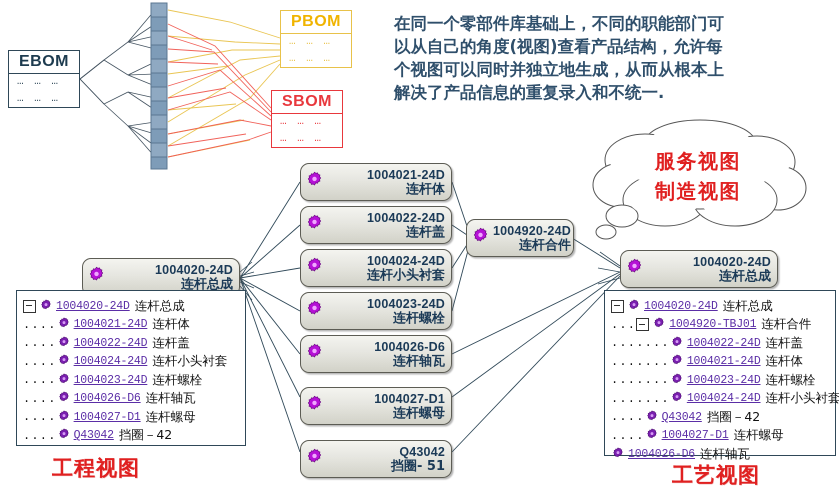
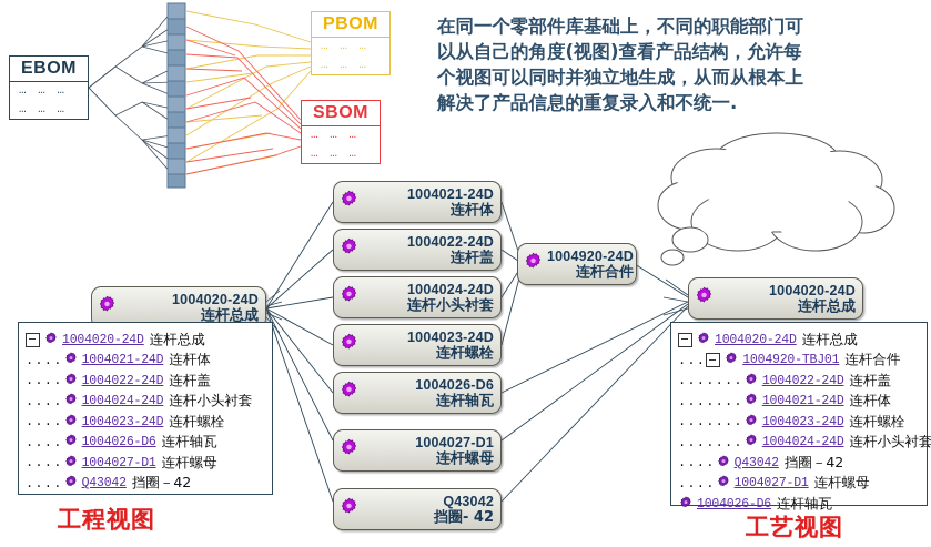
- 服务视图
- 制造视图
  EBOM
  … … …
  … … …
  PBOM
  … … …
  … … …
  SBOM
  … … …
  … … …
  在同一个零部件库基础上，不同的职能部门可
  以从自己的角度(视图)查看产品结构，允许每
  个视图可以同时并独立地生成，从而从根本上
  解决了产品信息的重复录入和不统一.
  1004020-24D
  连杆总成
  1004021-24D
  连杆体
  1004022-24D
  连杆盖
  1004024-24D
  连杆小头衬套
  1004023-24D
  连杆螺栓
  1004026-D6
  连杆轴瓦
  1004027-D1
  连杆螺母
  Q43042
- 挡圈- 51
+ 挡圈- 42
  1004920-24D
  连杆合件
  1004020-24D
  连杆总成
  1004020-24D
  连杆总成
  ....
  1004021-24D
  连杆体
  ....
  1004022-24D
  连杆盖
  ....
  1004024-24D
  连杆小头衬套
  ....
  1004023-24D
  连杆螺栓
  ....
  1004026-D6
  连杆轴瓦
  ....
  1004027-D1
  连杆螺母
  ....
  Q43042
  挡圈－42
  1004020-24D
  连杆总成
  ...
  1004920-TBJ01
  连杆合件
  .......
  1004022-24D
  连杆盖
  .......
  1004021-24D
  连杆体
  .......
  1004023-24D
  连杆螺栓
  .......
  1004024-24D
  连杆小头衬套
  ....
  Q43042
  挡圈－42
  ....
  1004027-D1
  连杆螺母
  1004026-D6
  连杆轴瓦
  工程视图
  工艺视图
